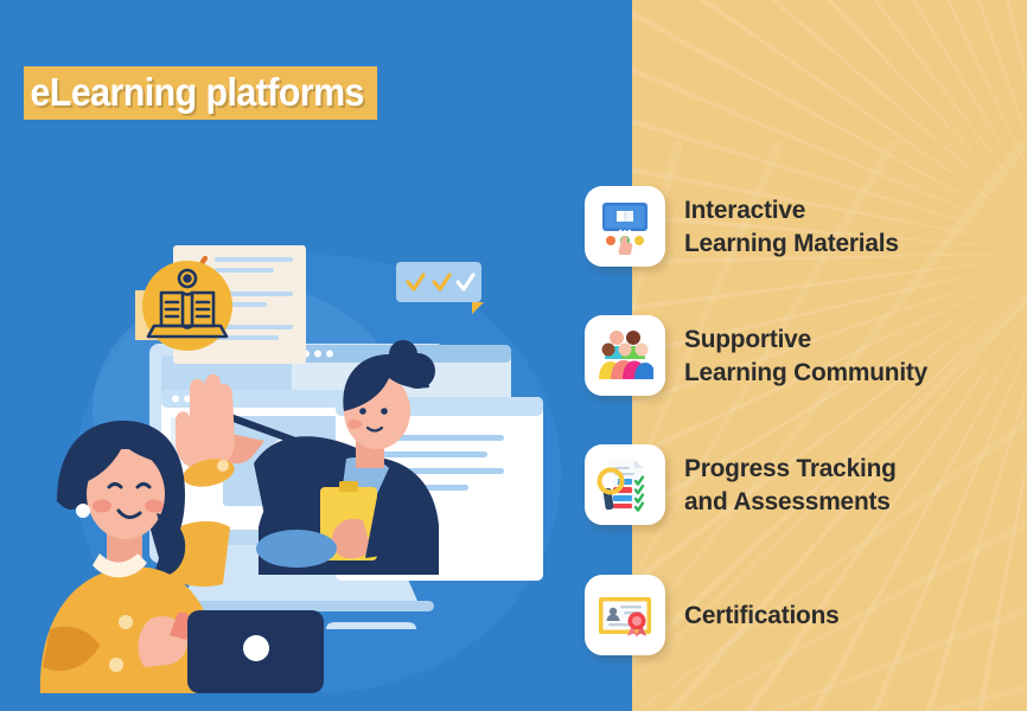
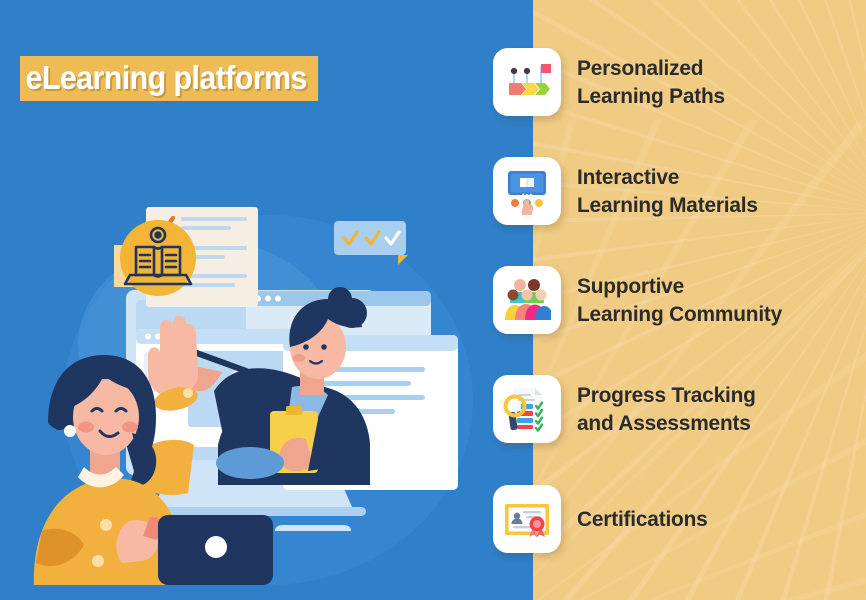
  eLearning platforms
+ Personalized
+ Learning Paths
  Interactive
  Learning Materials
  Supportive
  Learning Community
  Progress Tracking
  and Assessments
  Certifications
